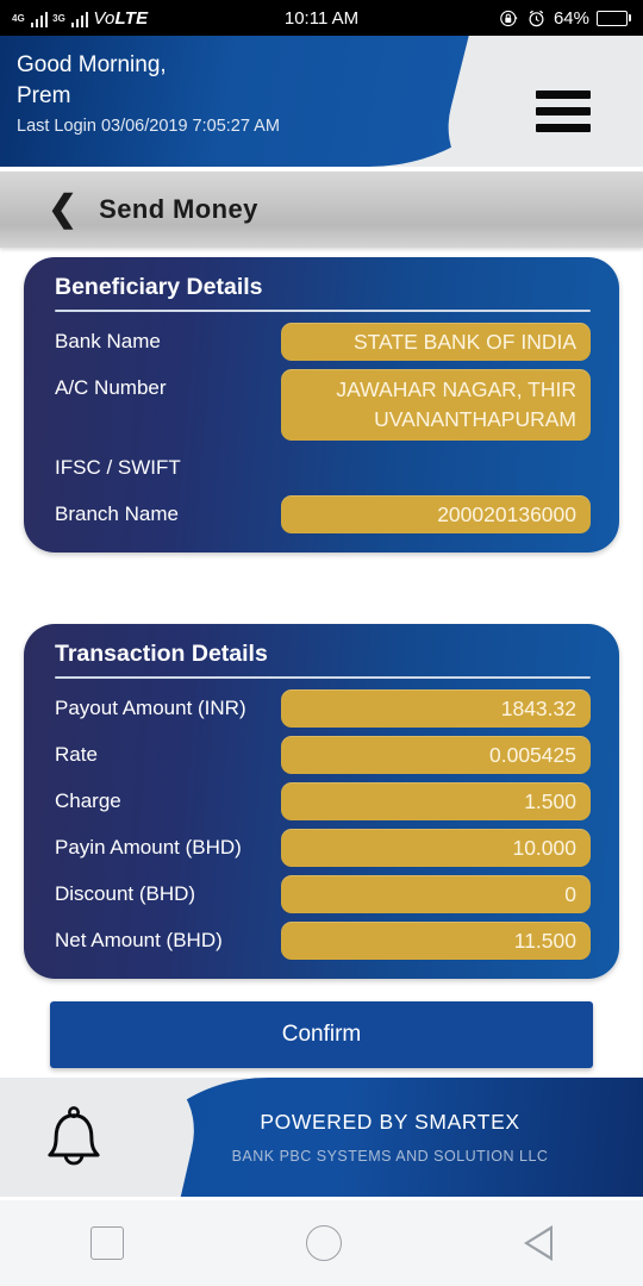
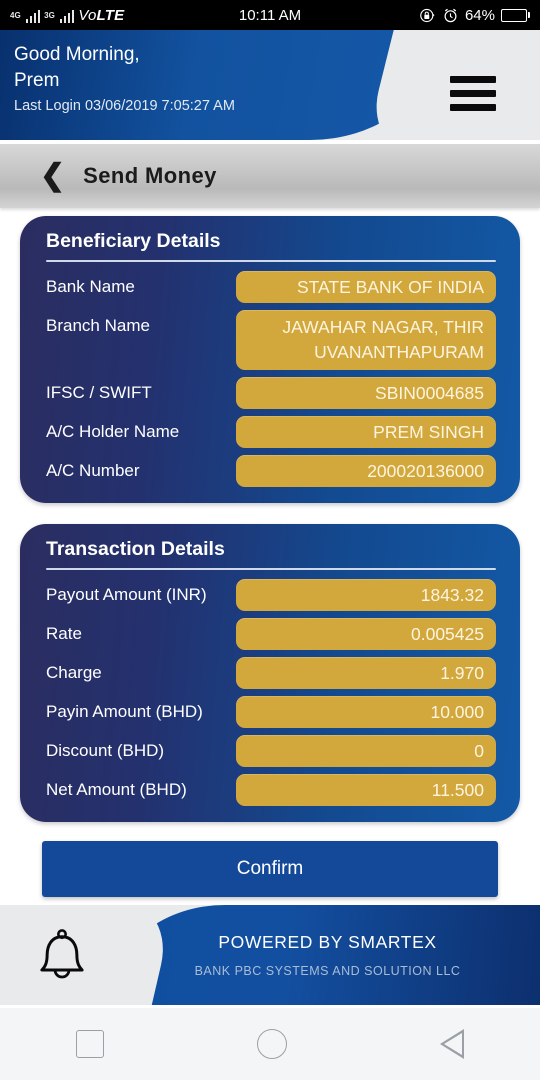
  4G
  3G
  VoLTE
  10:11 AM
  64%
  Good Morning,
  Prem
  Last Login 03/06/2019 7:05:27 AM
  ❮
  Send Money
  Beneficiary Details
  Bank Name
  STATE BANK OF INDIA
- A/C Number
+ Branch Name
  JAWAHAR NAGAR, THIR UVANANTHAPURAM
  IFSC / SWIFT
+ SBIN0004685
+ A/C Holder Name
+ PREM SINGH
- Branch Name
+ A/C Number
  200020136000
  Transaction Details
  Payout Amount (INR)
  1843.32
  Rate
  0.005425
  Charge
- 1.500
+ 1.970
  Payin Amount (BHD)
  10.000
  Discount (BHD)
  0
  Net Amount (BHD)
  11.500
  Confirm
  POWERED BY SMARTEX
  BANK PBC SYSTEMS AND SOLUTION LLC
